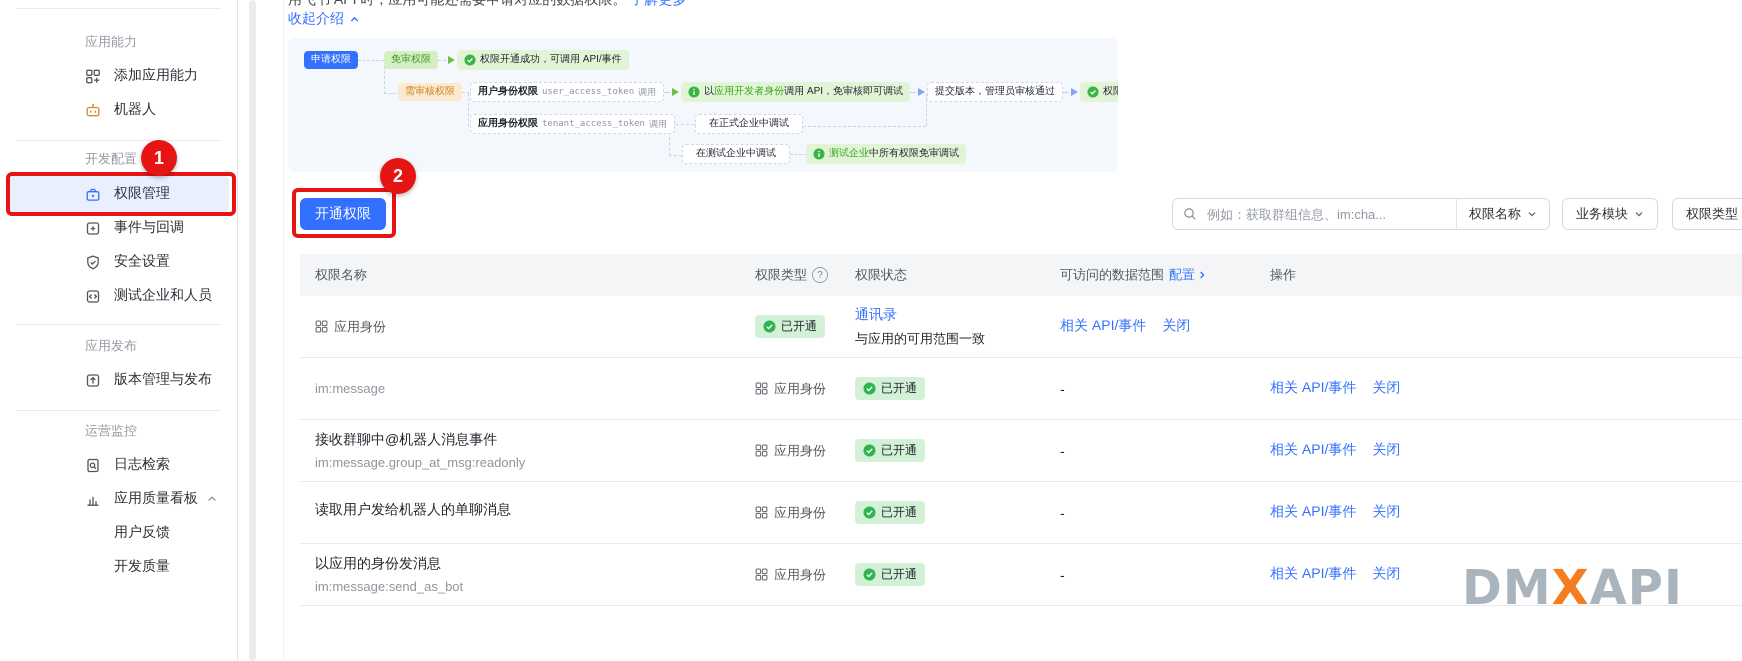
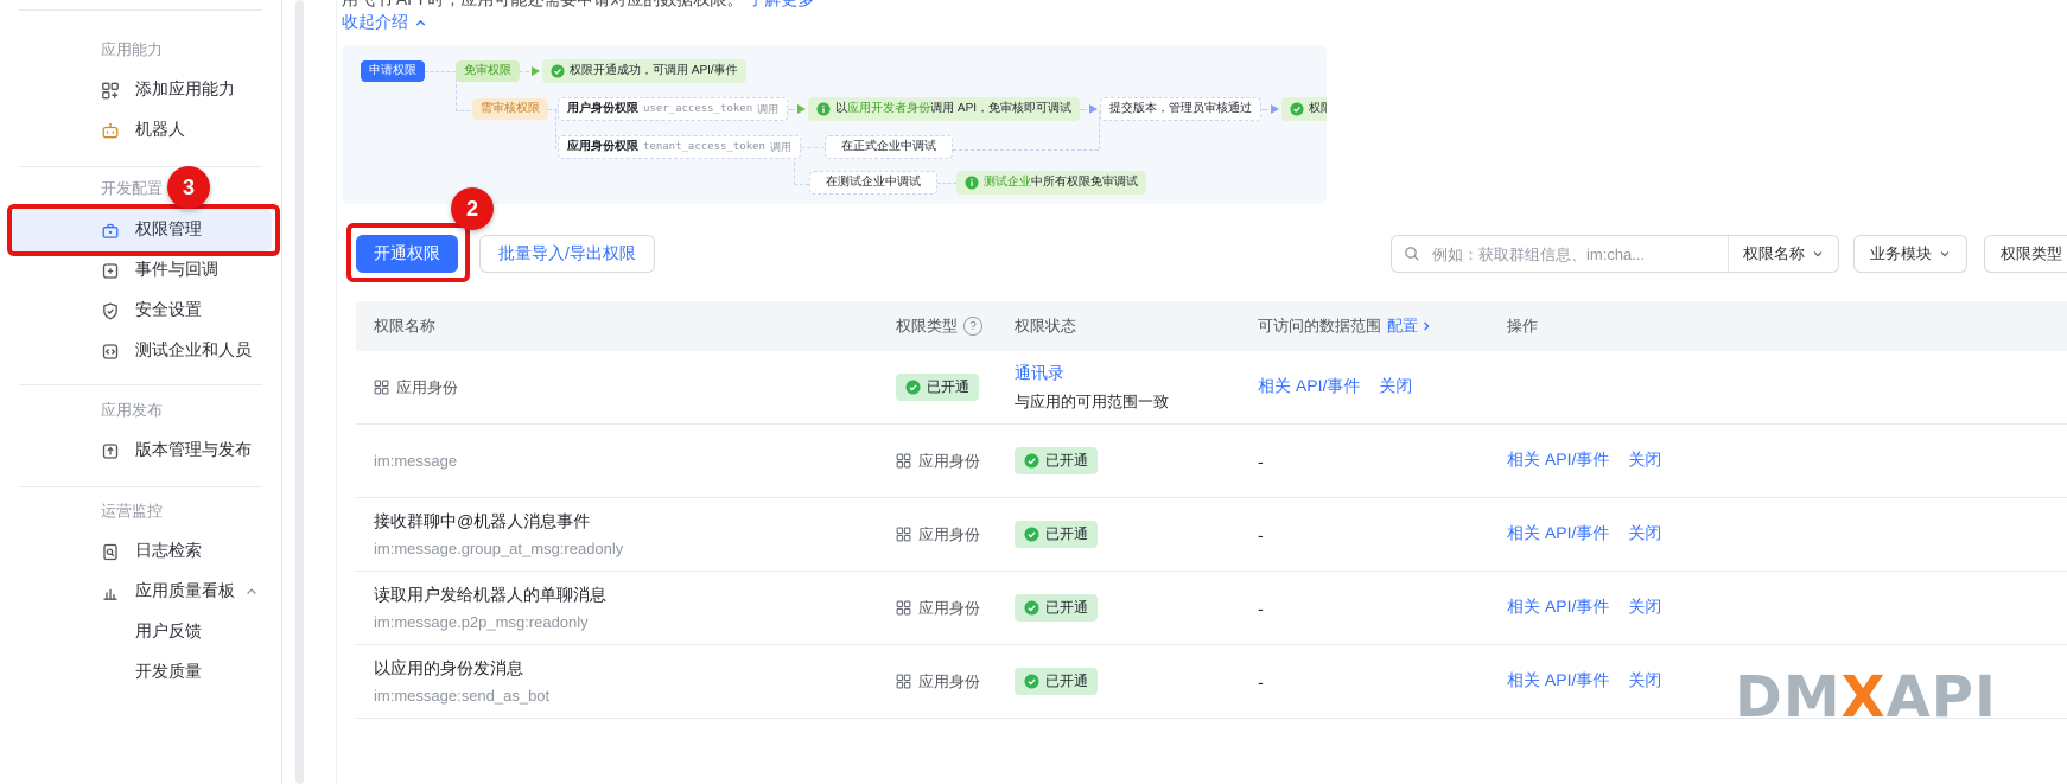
  应用能力
  添加应用能力
  机器人
  开发配置
  权限管理
  事件与回调
  安全设置
  测试企业和人员
  应用发布
  版本管理与发布
  运营监控
  日志检索
  应用质量看板
  用户反馈
  开发质量
- 1
+ 3
  收起介绍
  申请权限
  免审权限
  权限开通成功，可调用 API/事件
  需审核权限
  用户身份权限
  user_access_token
  调用
  以应用开发者身份调用 API，免审核即可调试
  提交版本，管理员审核通过
  应用身份权限
  tenant_access_token
  调用
  在正式企业中调试
  在测试企业中调试
  测试企业中所有权限免审调试
  开通权限
+ 批量导入/导出权限
  2
  例如：获取群组信息、im:cha...
  权限名称
  业务模块
  权限类型
  权限名称
  权限类型
  ?
  权限状态
  可访问的数据范围
  配置
  操作
  应用身份
  已开通
  通讯录
  与应用的可用范围一致
  相关 API/事件
  关闭
  im:message
  应用身份
  已开通
  -
  相关 API/事件
  关闭
  接收群聊中@机器人消息事件
  im:message.group_at_msg:readonly
  应用身份
  已开通
  -
  相关 API/事件
  关闭
  读取用户发给机器人的单聊消息
+ im:message.p2p_msg:readonly
  应用身份
  已开通
  -
  相关 API/事件
  关闭
  以应用的身份发消息
  im:message:send_as_bot
  应用身份
  已开通
  -
  相关 API/事件
  关闭
  DMXAPI
